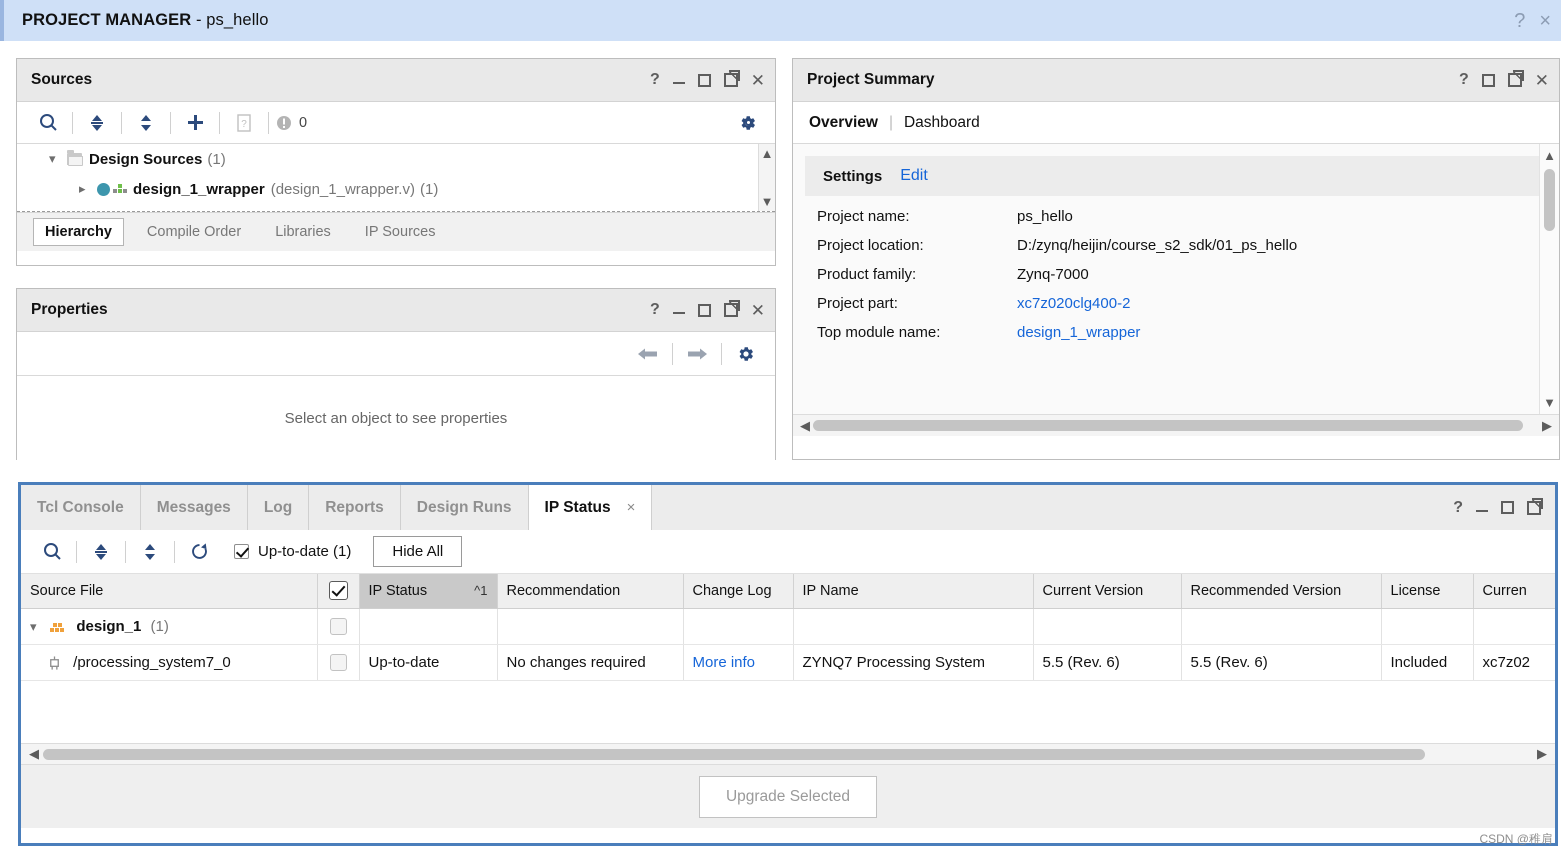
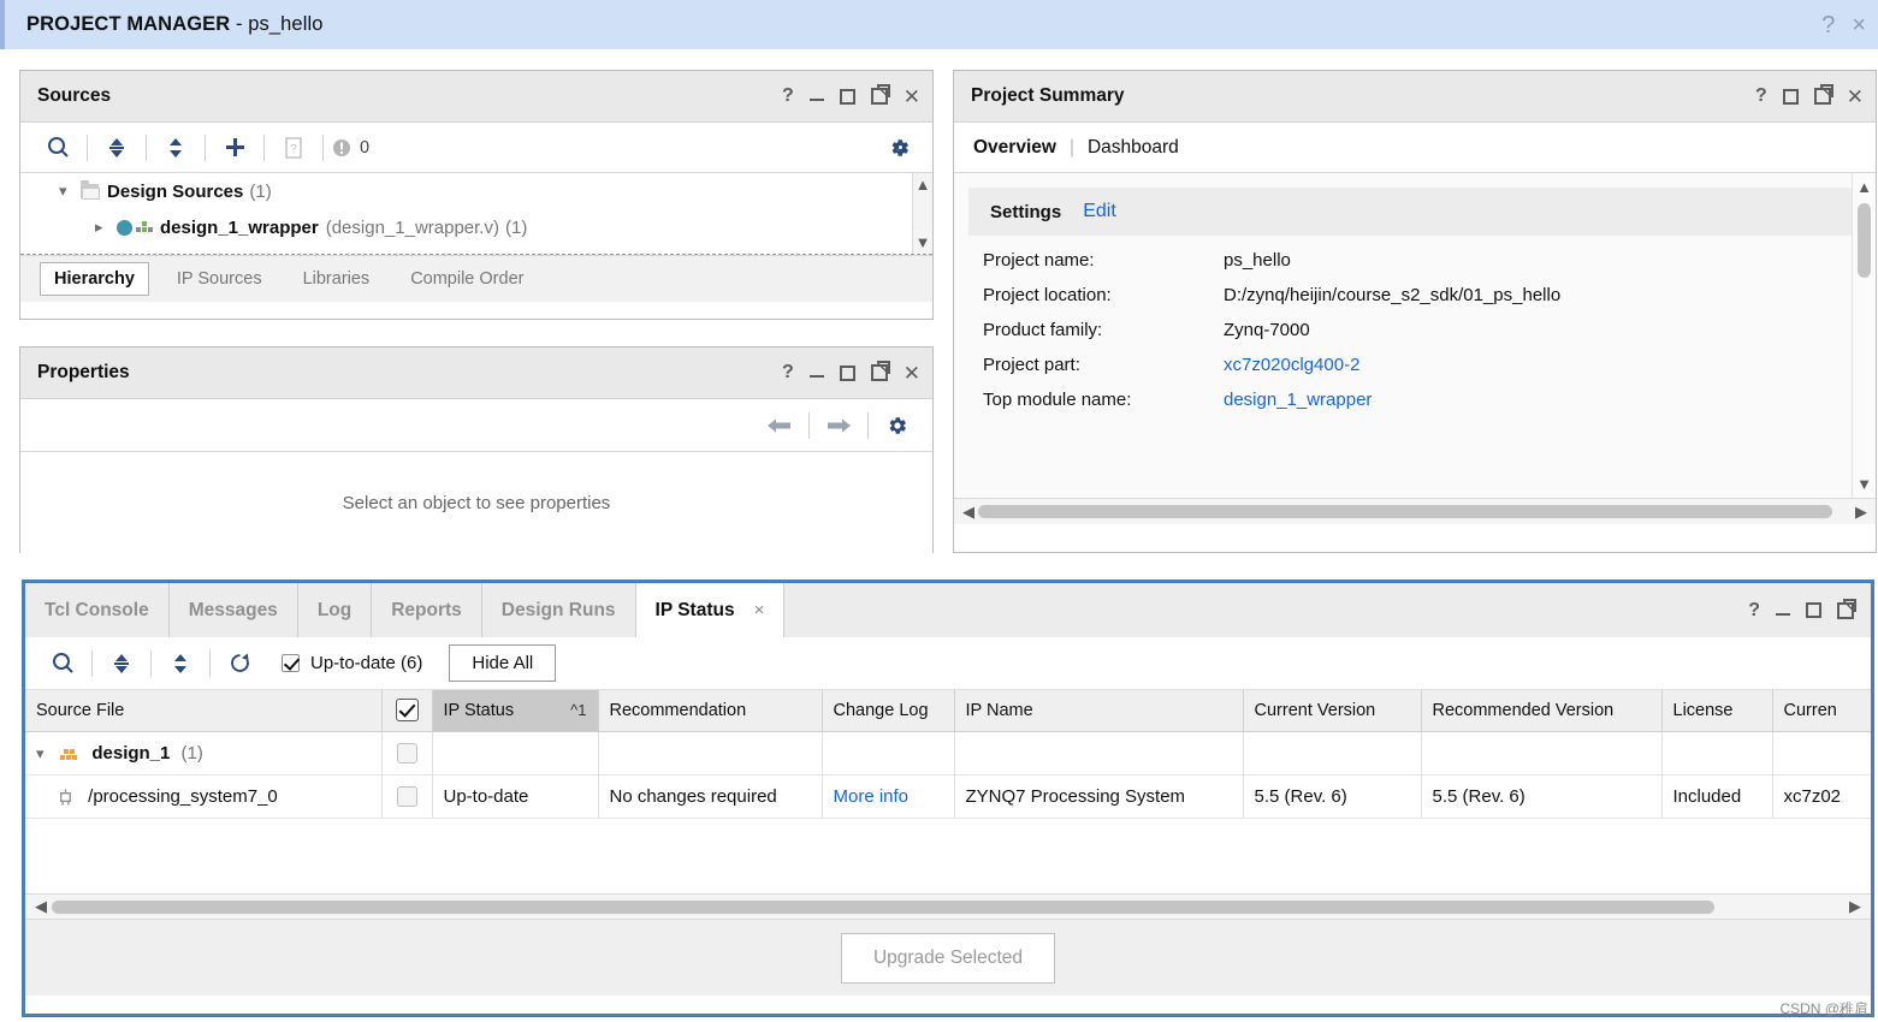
  PROJECT MANAGER - ps_hello
  ?
  ×
  Sources
  ?
  ✕
  ?
  0
  ▾
  Design Sources
  (1)
  ▸
  design_1_wrapper
  (design_1_wrapper.v)
  (1)
  ▲
  ▼
  Hierarchy
- Compile Order
+ IP Sources
  Libraries
- IP Sources
+ Compile Order
  Properties
  ?
  ✕
  Select an object to see properties
  Project Summary
  ?
  ✕
  Overview
  |
  Dashboard
  Settings
  Edit
  Project name:
  ps_hello
  Project location:
  D:/zynq/heijin/course_s2_sdk/01_ps_hello
  Product family:
  Zynq-7000
  Project part:
  xc7z020clg400-2
  Top module name:
  design_1_wrapper
  ▲
  ▼
  ◀
  ▶
  Tcl Console
  Messages
  Log
  Reports
  Design Runs
  IP Status
  ×
  ?
- Up-to-date (1)
+ Up-to-date (6)
  Hide All
  Source File		IP Status ^1	Recommendation	Change Log	IP Name	Current Version	Recommended Version	License	Curren
  ▾ design_1 (1)
  /processing_system7_0		Up-to-date	No changes required	More info	ZYNQ7 Processing System	5.5 (Rev. 6)	5.5 (Rev. 6)	Included	xc7z02
  ◀
  ▶
  Upgrade Selected
  CSDN @稚肩
